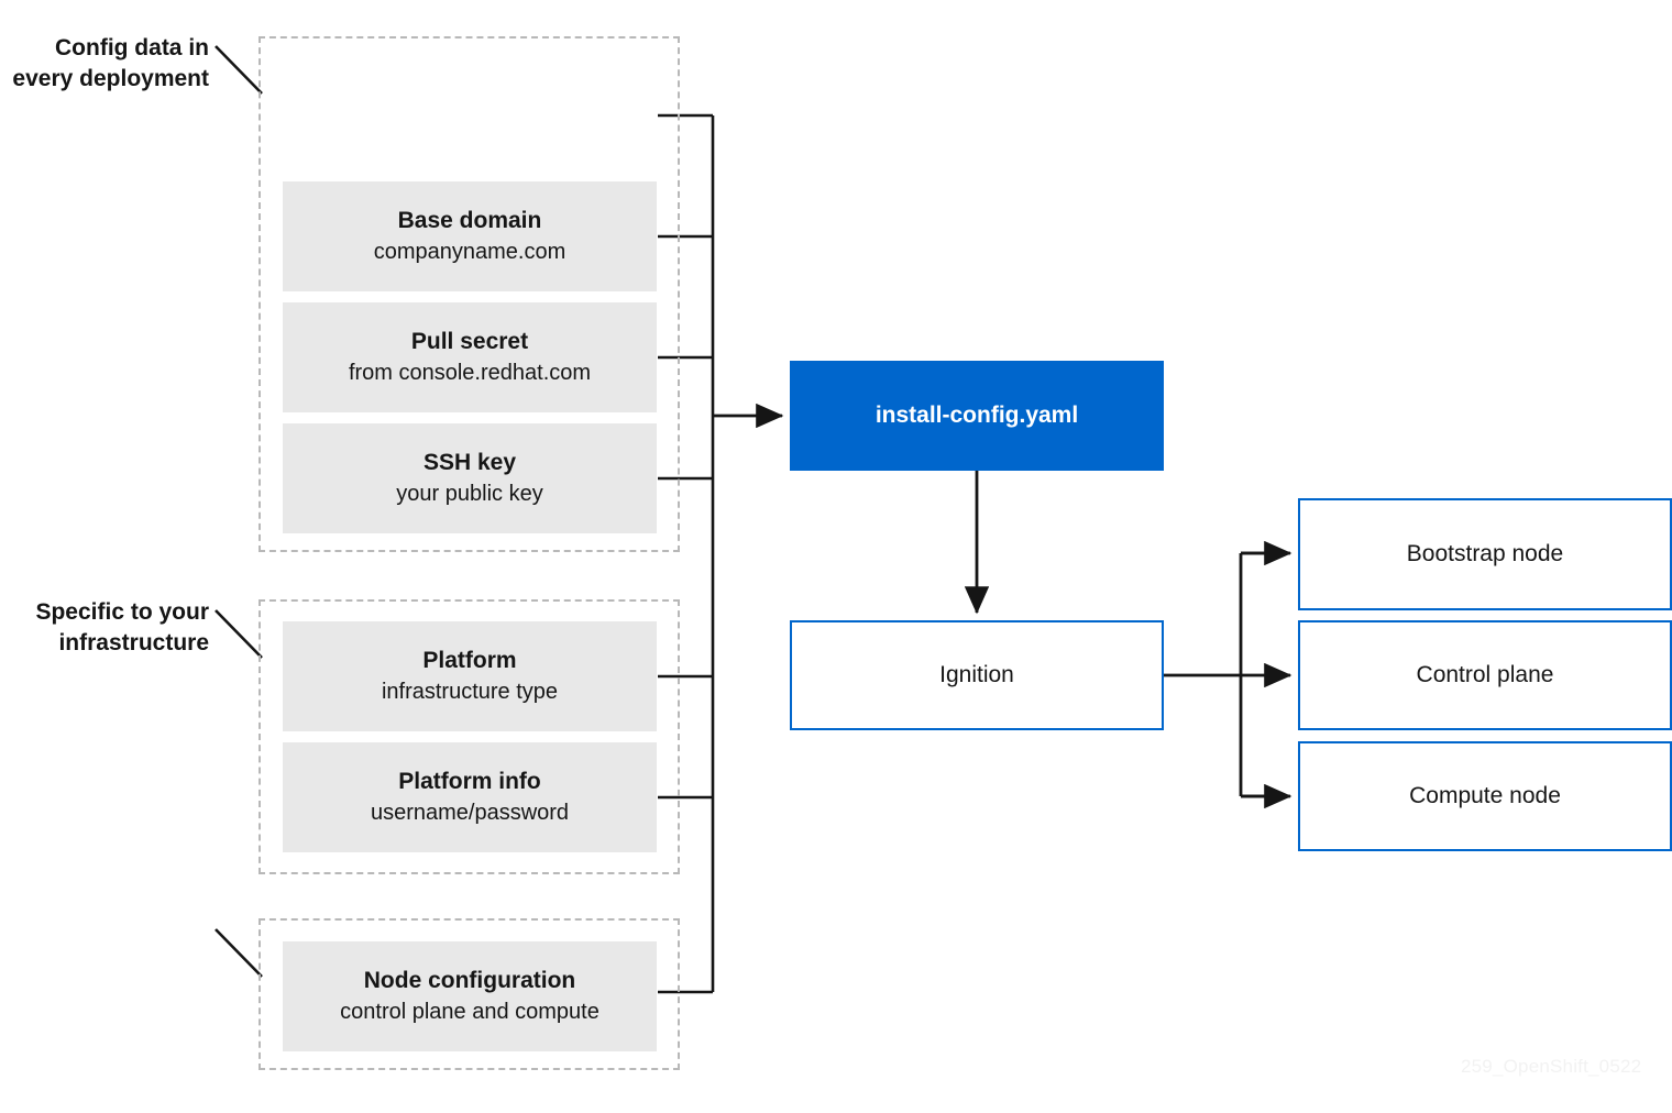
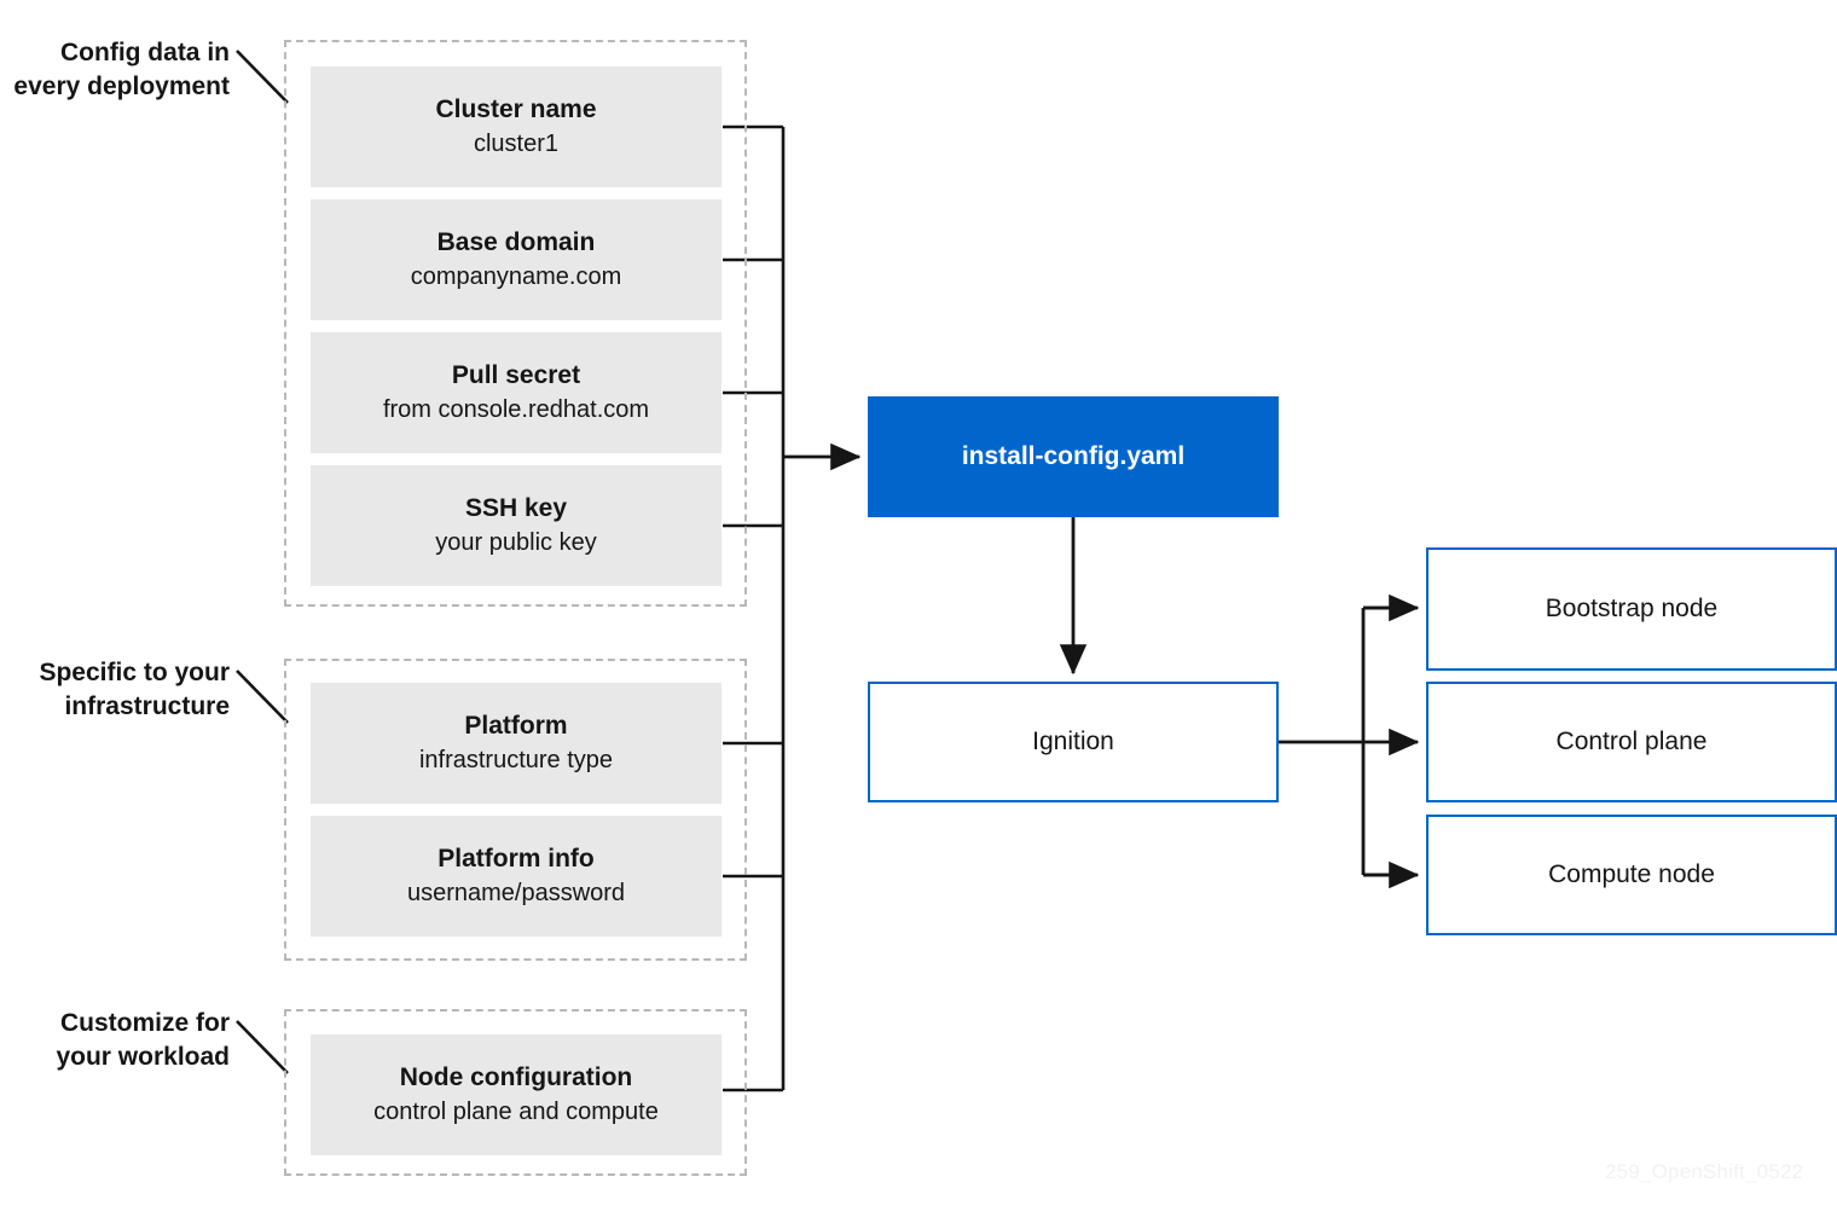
  Config data in
  every deployment
  Specific to your
  infrastructure
+ Customize for
+ your workload
+ Cluster name
+ cluster1
  Base domain
  companyname.com
  Pull secret
  from console.redhat.com
  SSH key
  your public key
  Platform
  infrastructure type
  Platform info
  username/password
  Node configuration
  control plane and compute
  install-config.yaml
  Ignition
  Bootstrap node
  Control plane
  Compute node
